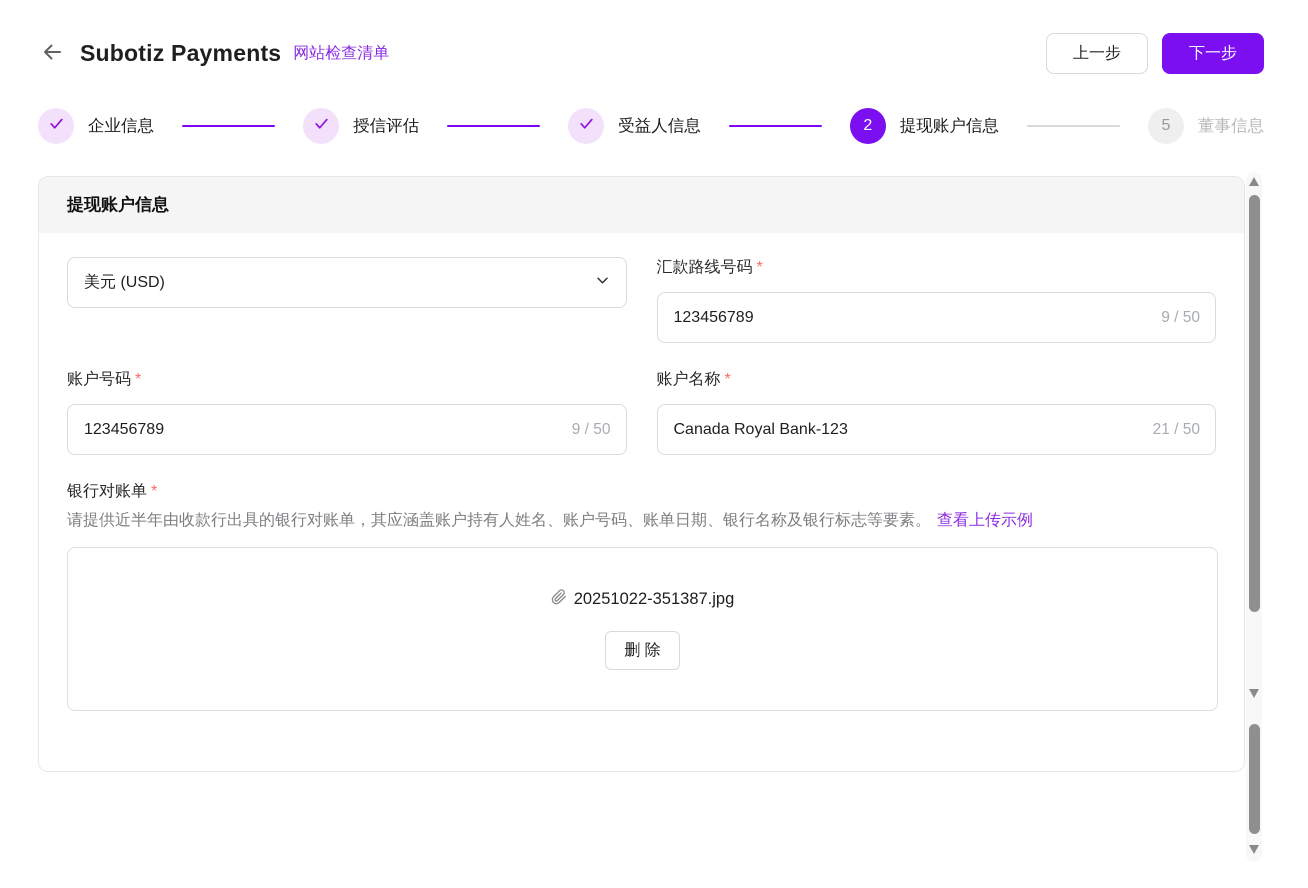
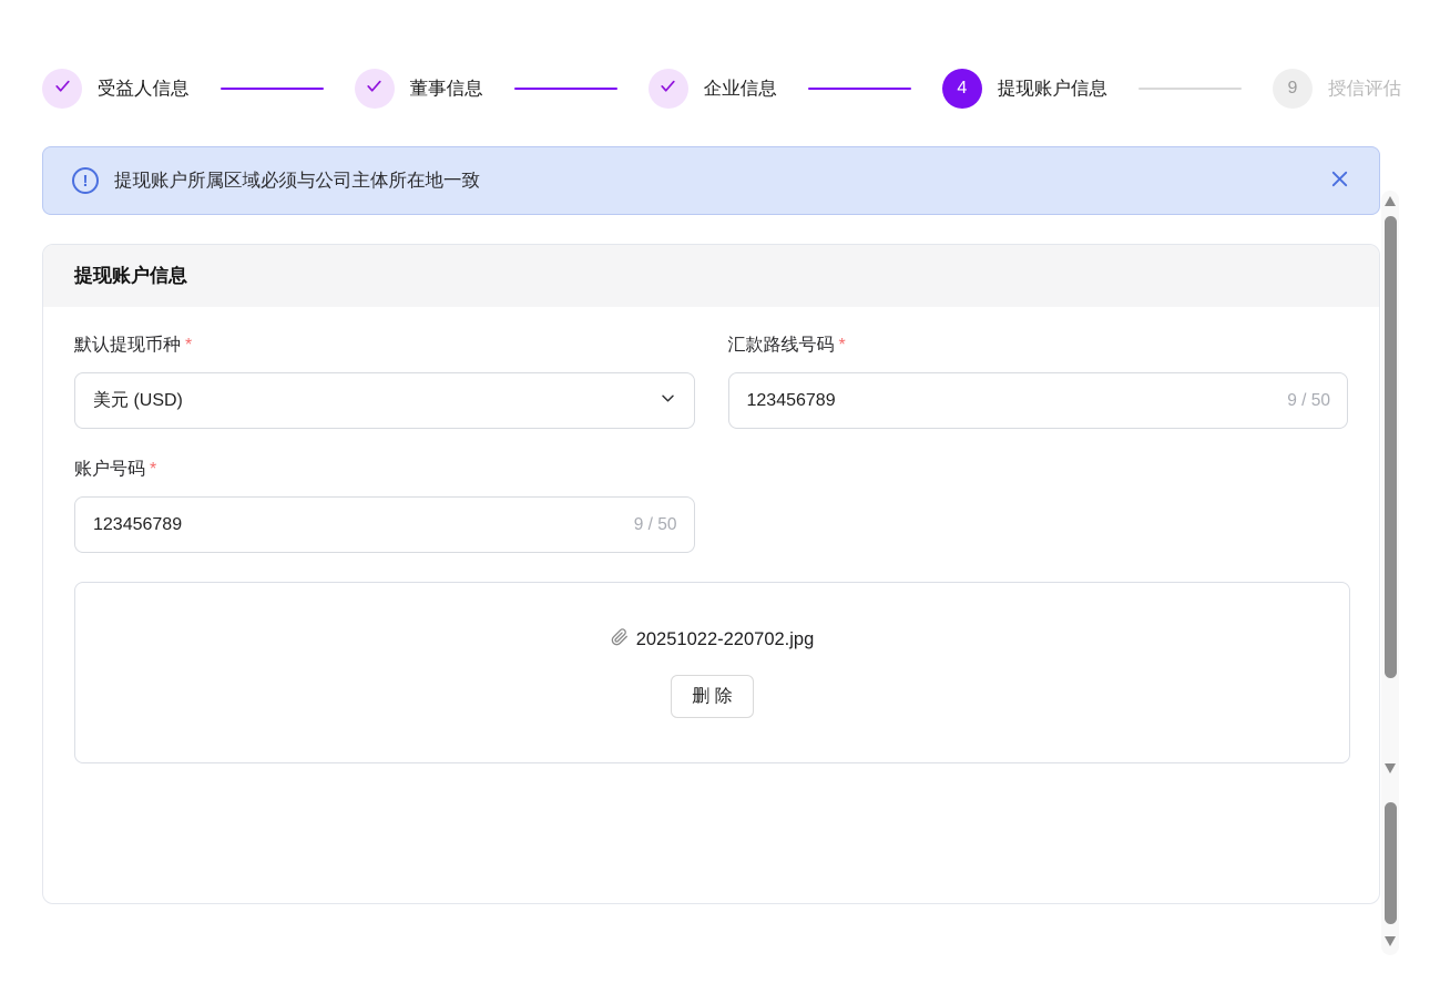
- Subotiz Payments
- 网站检查清单
- 上一步
- 下一步
- 企业信息
+ 受益人信息
- 授信评估
+ 董事信息
- 受益人信息
+ 企业信息
- 2
+ 4
  提现账户信息
- 5
+ 9
- 董事信息
+ 授信评估
+ !
+ 提现账户所属区域必须与公司主体所在地一致
  提现账户信息
+ 默认提现币种 *
  美元 (USD)
  汇款路线号码 *
  123456789
  9 / 50
  账户号码 *
  123456789
  9 / 50
- 账户名称 *
- Canada Royal Bank-123
- 21 / 50
- 银行对账单 *
- 请提供近半年由收款行出具的银行对账单，其应涵盖账户持有人姓名、账户号码、账单日期、银行名称及银行标志等要素。 查看上传示例
- 20251022-351387.jpg
+ 20251022-220702.jpg
  删 除
